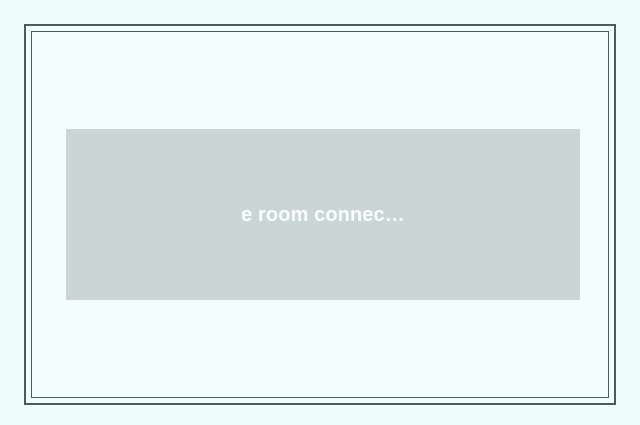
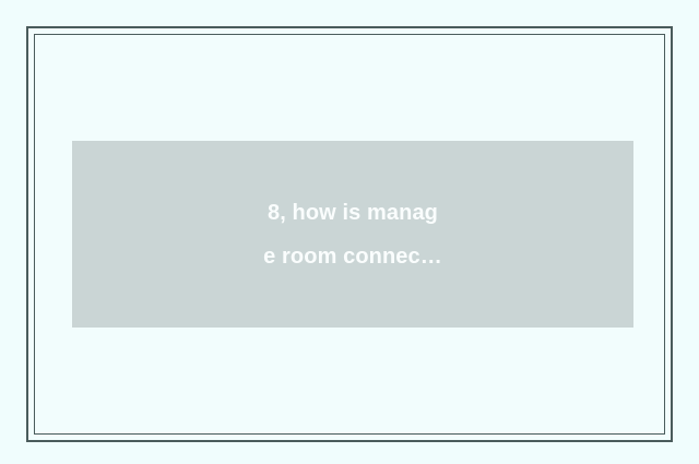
+ 8, how is manag
  e room connec…
